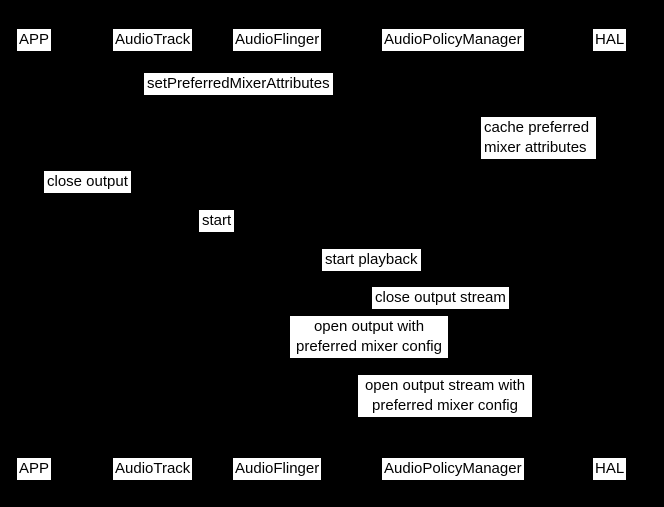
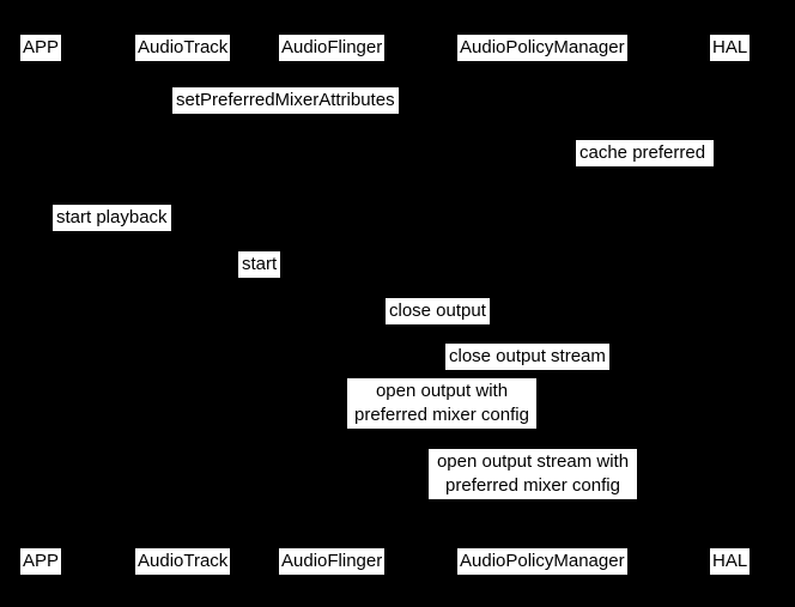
  APP
  AudioTrack
  AudioFlinger
  AudioPolicyManager
  HAL
  setPreferredMixerAttributes
  cache preferred
- mixer attributes
- close output
+ start playback
  start
- start playback
+ close output
  close output stream
  open output with
  preferred mixer config
  open output stream with
  preferred mixer config
  APP
  AudioTrack
  AudioFlinger
  AudioPolicyManager
  HAL
